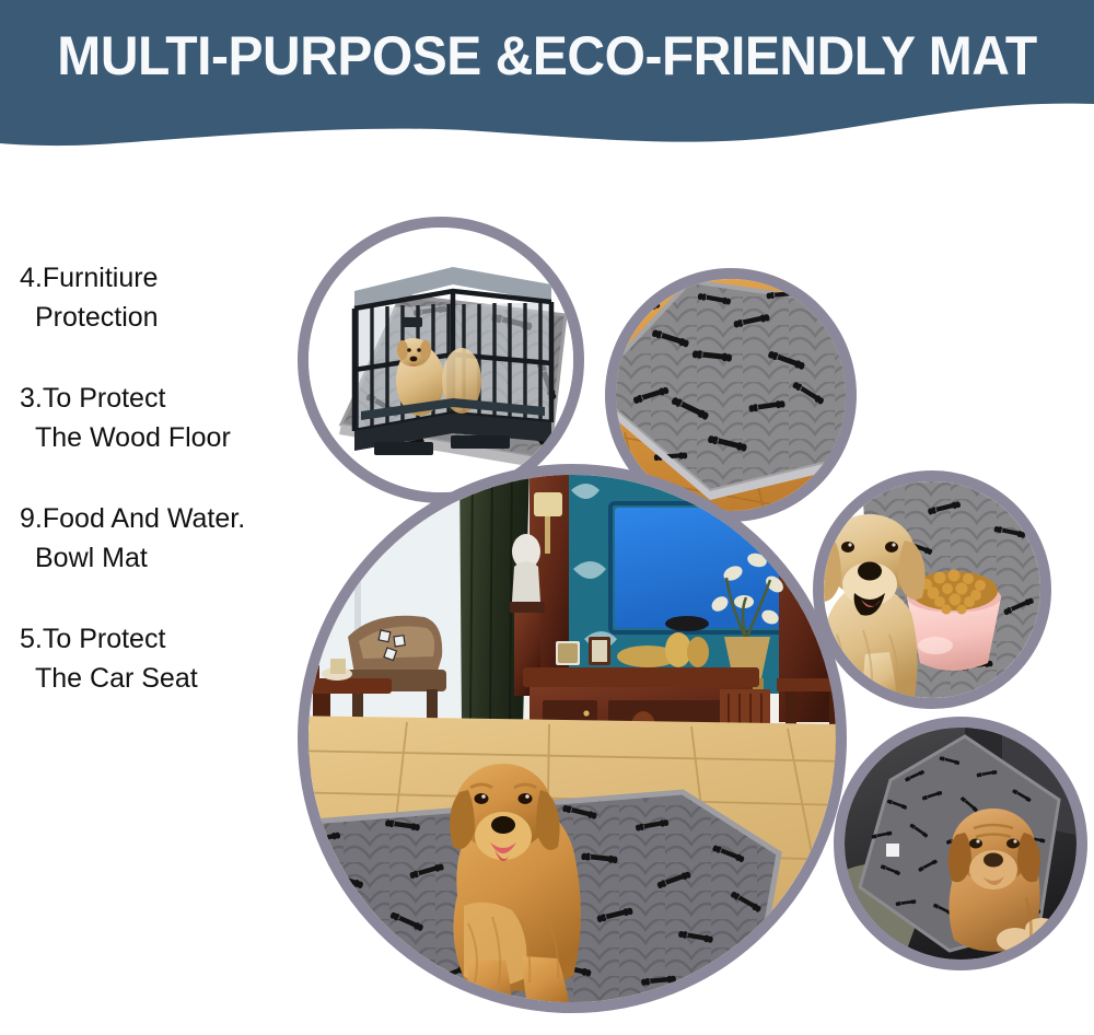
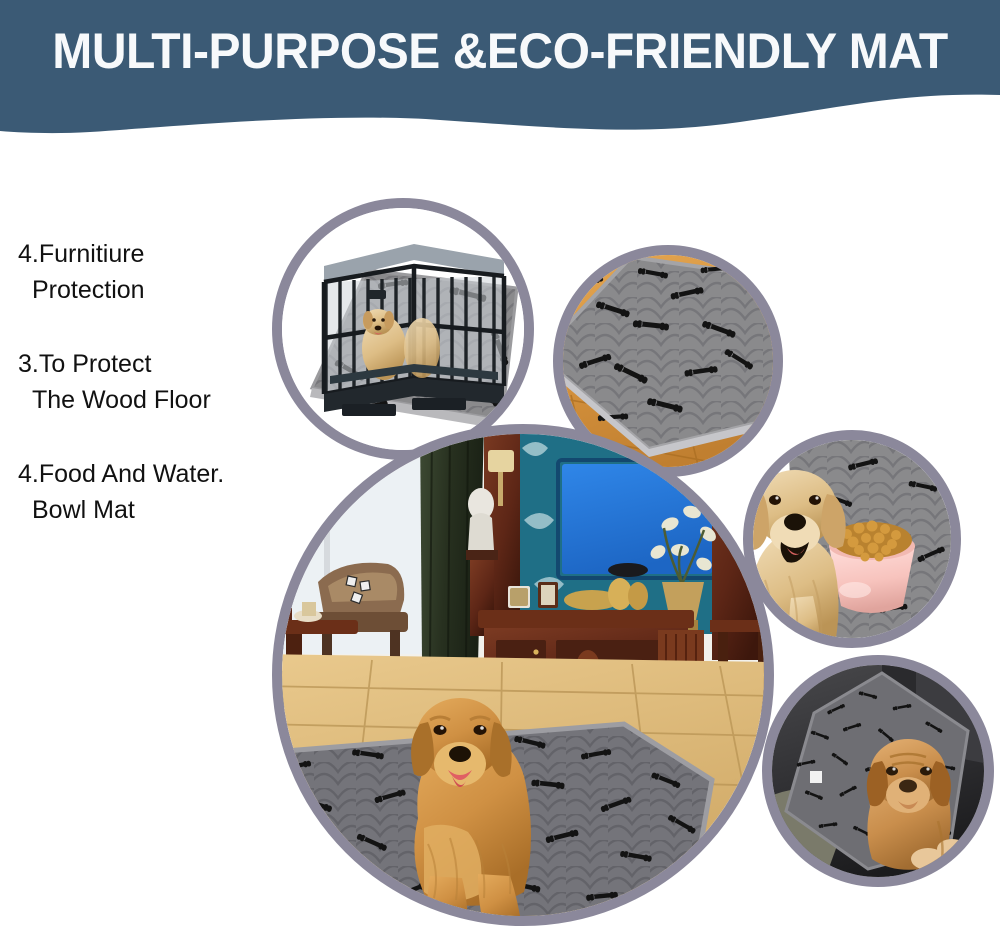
  MULTI-PURPOSE &ECO-FRIENDLY MAT
  4.Furnitiure
  Protection
  3.To Protect
  The Wood Floor
- 9.Food And Water.
+ 4.Food And Water.
  Bowl Mat
- 5.To Protect
- The Car Seat
